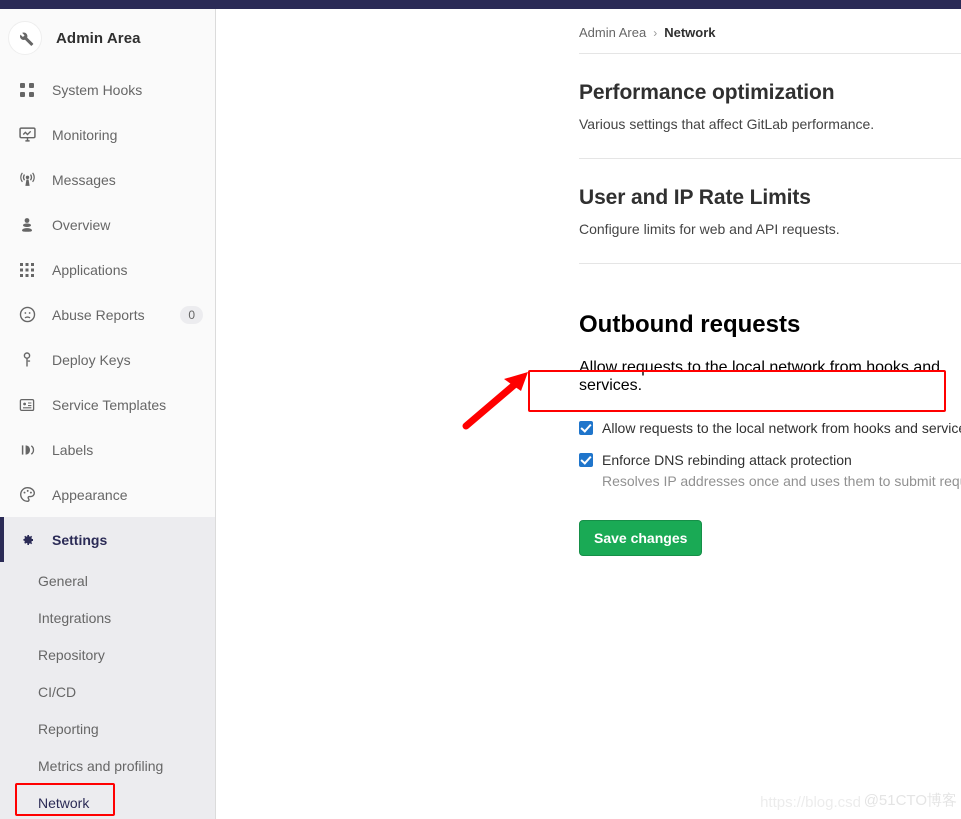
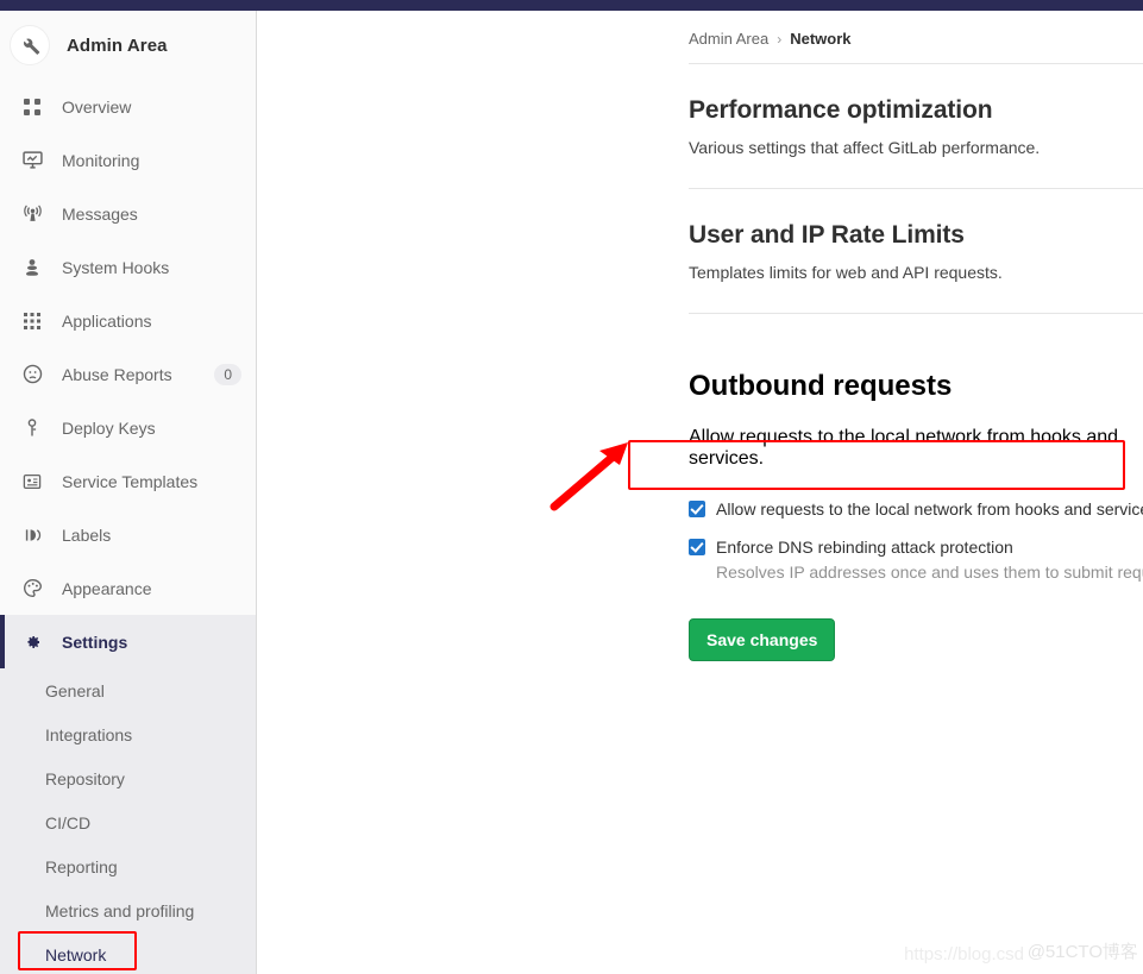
  Admin Area
- System Hooks
+ Overview
  Monitoring
  Messages
- Overview
+ System Hooks
  Applications
  Abuse Reports
  0
  Deploy Keys
  Service Templates
  Labels
  Appearance
  Settings
  General
  Integrations
  Repository
  CI/CD
  Reporting
  Metrics and profiling
  Network
  Admin Area
  ›
  Network
  Performance optimization
  Various settings that affect GitLab performance.
  User and IP Rate Limits
- Configure limits for web and API requests.
+ Templates limits for web and API requests.
  Outbound requests
  Allow requests to the local network from hooks and services.
  Allow requests to the local network from hooks and servic
  Enforce DNS rebinding attack protection
  Resolves IP addresses once and uses them to submit req
  Save changes
  @51CTO博客
